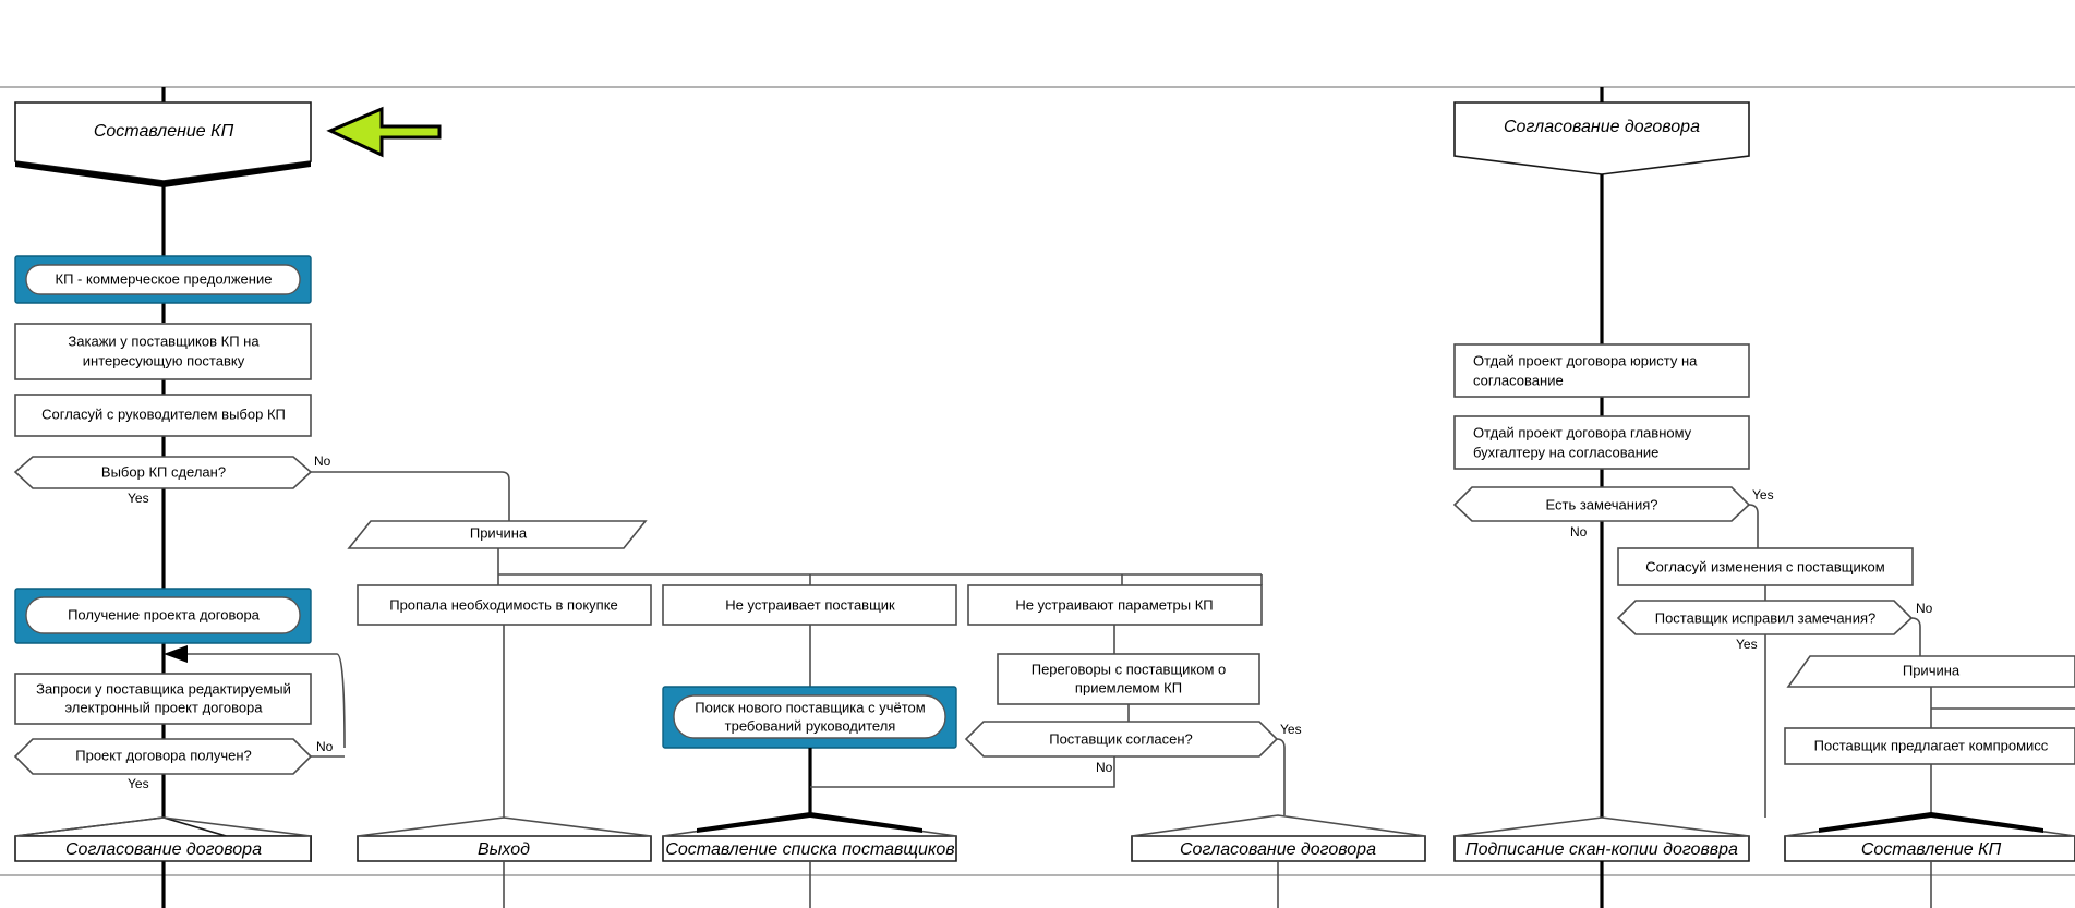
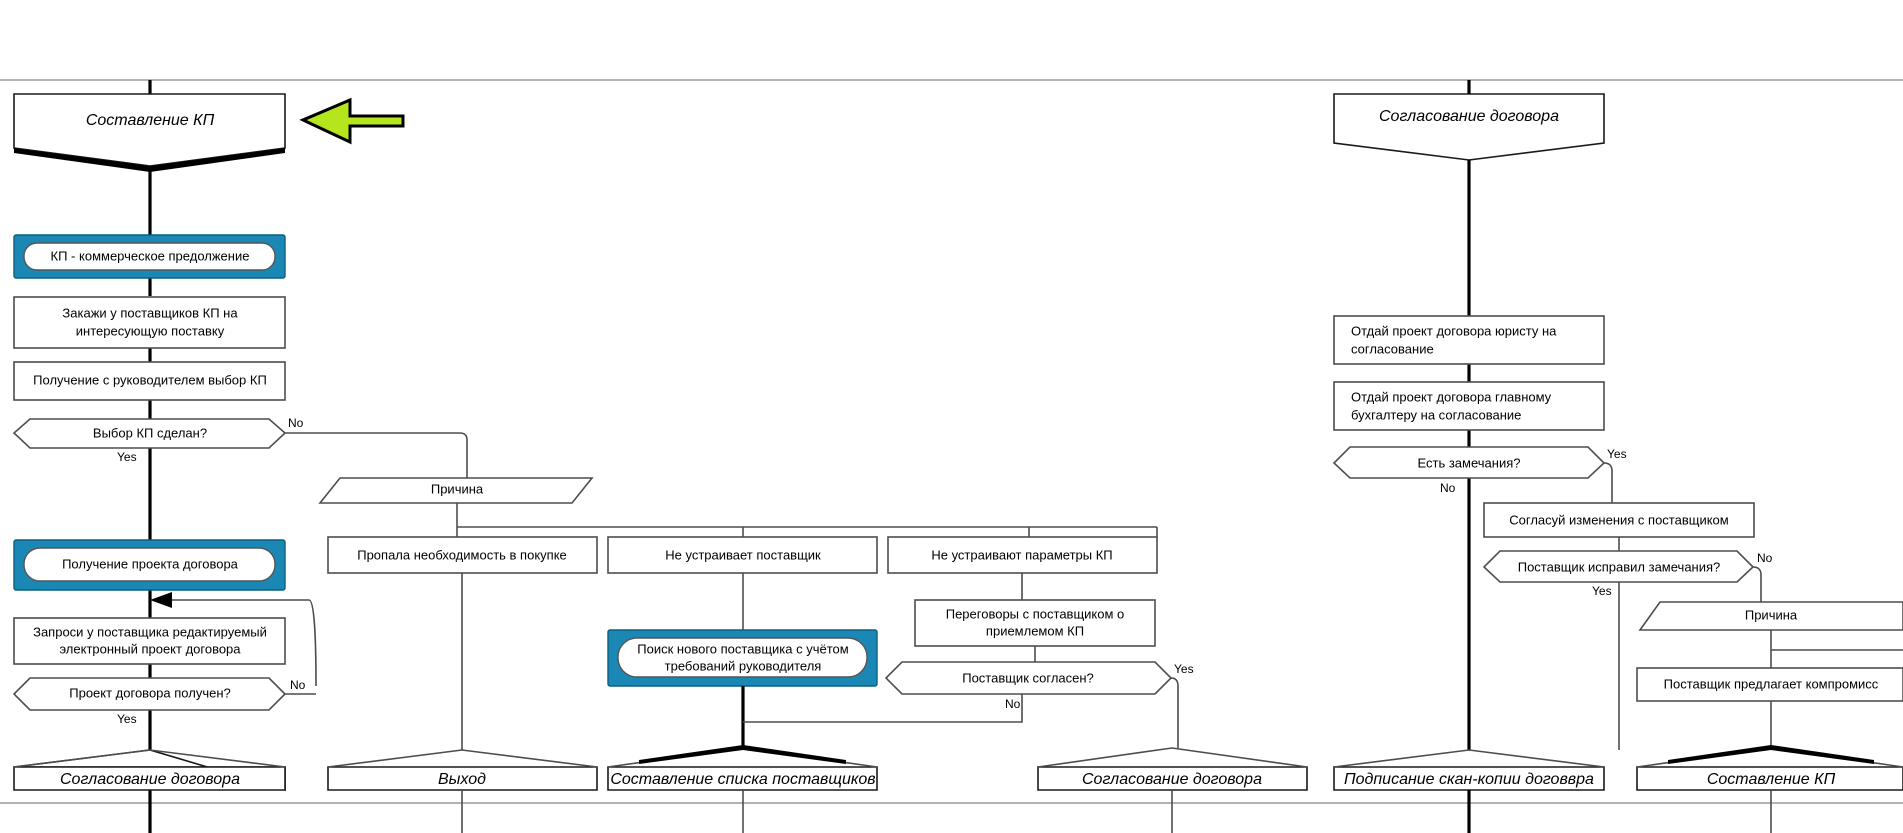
  Составление КП
  КП - коммерческое предолжение
  Закажи у поставщиков КП на
  интересующую поставку
- Согласуй с руководителем выбор КП
+ Получение с руководителем выбор КП
  Выбор КП сделан?
  No
  Yes
  Причина
  Пропала необходимость в покупке
  Не устраивает поставщик
  Не устраивают параметры КП
  Получение проекта договора
  Запроси у поставщика редактируемый
  электронный проект договора
  Проект договора получен?
  No
  Yes
  Согласование договора
  Выход
  Поиск нового поставщика с учётом
  требований руководителя
  Составление списка поставщиков
  Переговоры с поставщиком о
  приемлемом КП
  Поставщик согласен?
  Yes
  No
  Согласование договора
  Согласование договора
  Отдай проект договора юристу на
  согласование
  Отдай проект договора главному
  бухгалтеру на согласование
  Есть замечания?
  Yes
  No
  Согласуй изменения с поставщиком
  Поставщик исправил замечания?
  No
  Yes
  Причина
  Поставщик предлагает компромисс
  Подписание скан-копии договвра
  Составление КП
